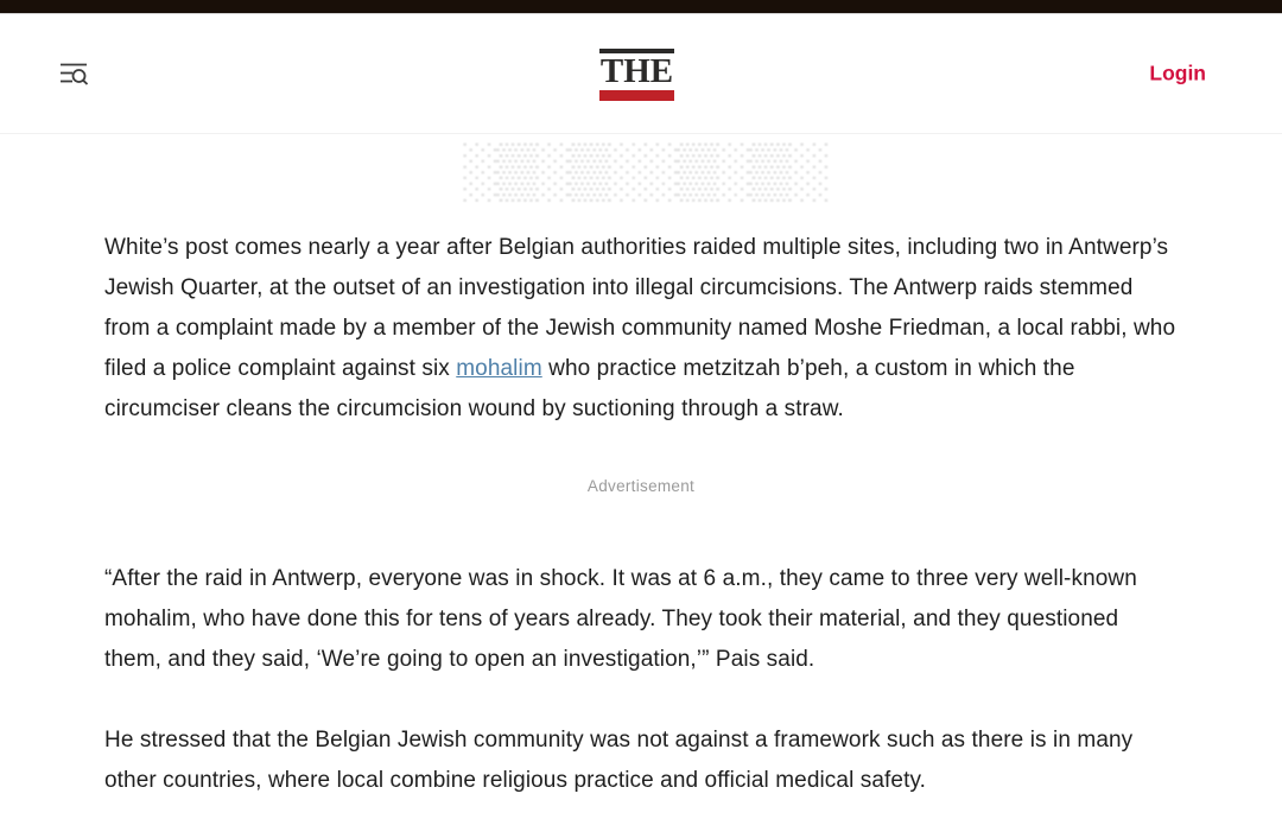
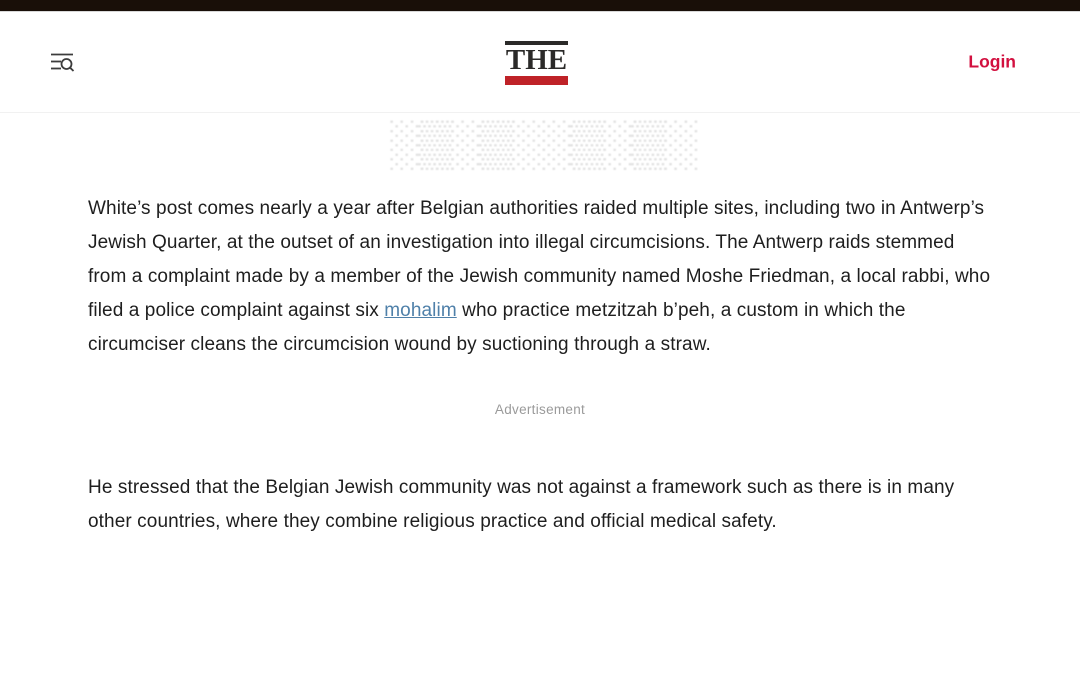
  THE
  Login
  ░▒░▒░░▒░▒░
  White’s post comes nearly a year after Belgian authorities raided multiple sites, including two in Antwerp’s Jewish Quarter, at the outset of an investigation into illegal circumcisions. The Antwerp raids stemmed from a complaint made by a member of the Jewish community named Moshe Friedman, a local rabbi, who filed a police complaint against six mohalim who practice metzitzah b’peh, a custom in which the circumciser cleans the circumcision wound by suctioning through a straw.
  Advertisement
- “After the raid in Antwerp, everyone was in shock. It was at 6 a.m., they came to three very well-known mohalim, who have done this for tens of years already. They took their material, and they questioned them, and they said, ‘We’re going to open an investigation,’” Pais said.
- He stressed that the Belgian Jewish community was not against a framework such as there is in many other countries, where local combine religious practice and official medical safety.
+ He stressed that the Belgian Jewish community was not against a framework such as there is in many other countries, where they combine religious practice and official medical safety.
